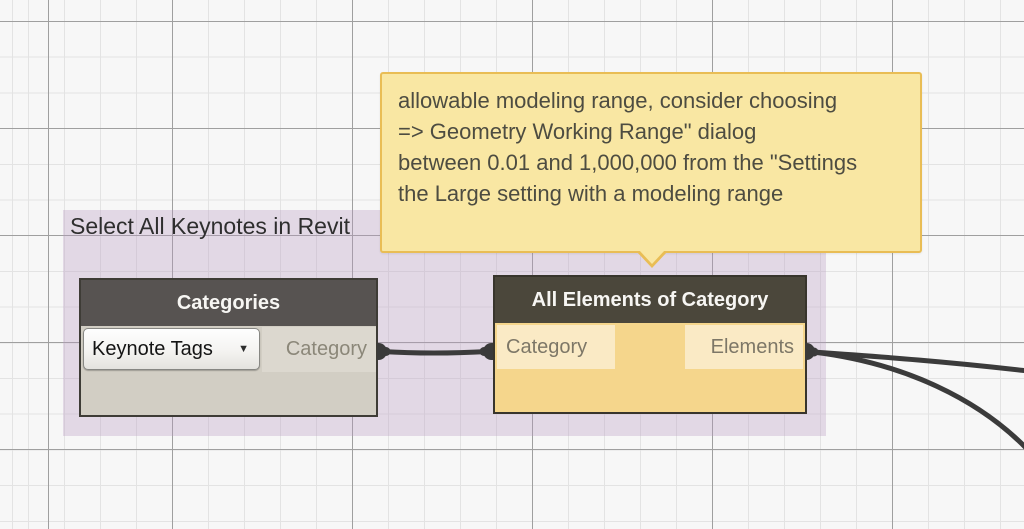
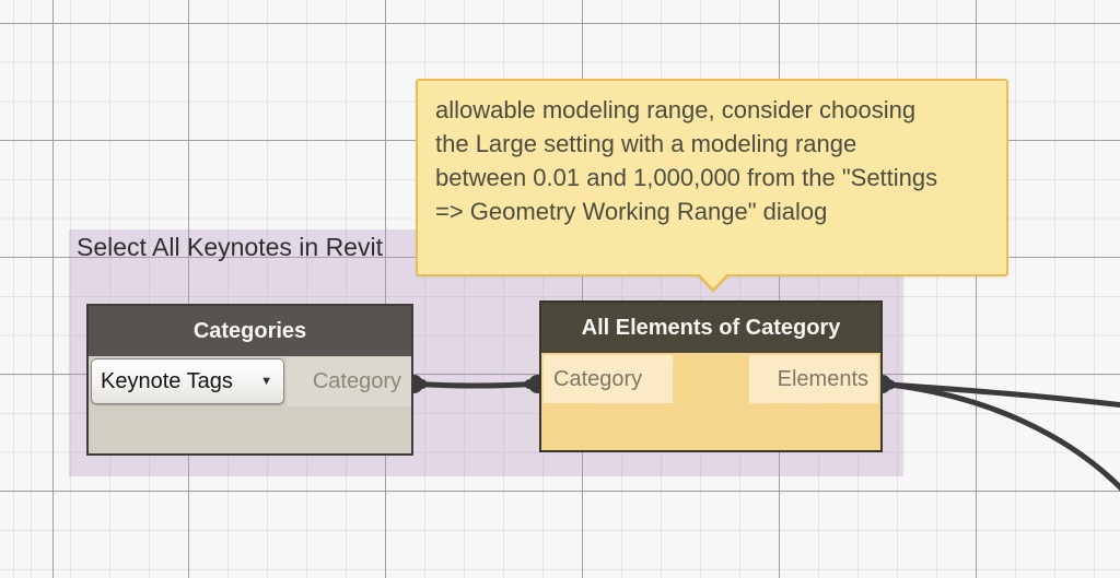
  Select All Keynotes in Revit
  Categories
  Category
  Keynote Tags
  ▼
  All Elements of Category
  Category
  Elements
  allowable modeling range, consider choosing
- => Geometry Working Range" dialog
+ the Large setting with a modeling range
  between 0.01 and 1,000,000 from the "Settings
- the Large setting with a modeling range
+ => Geometry Working Range" dialog
